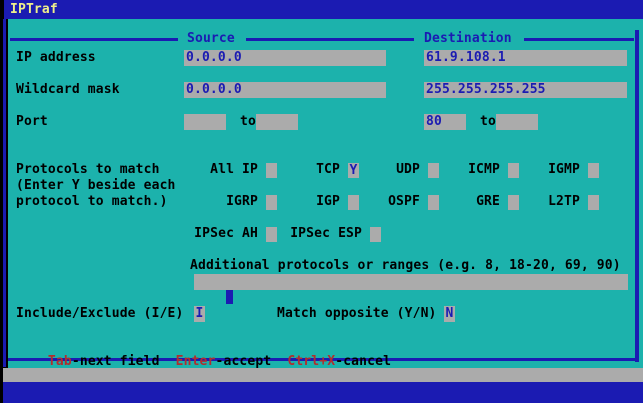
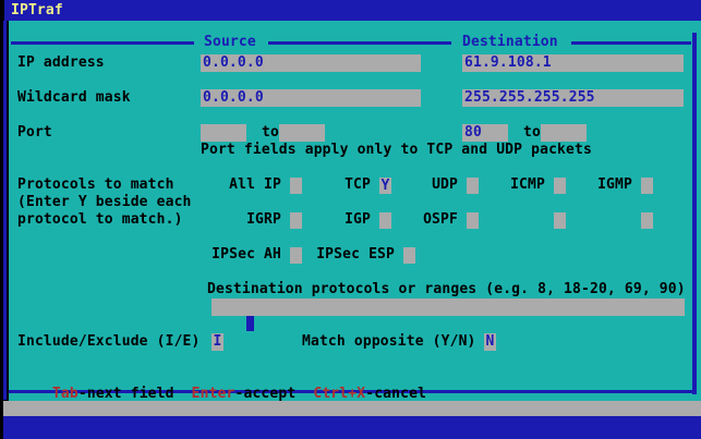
  IPTraf
  Source
  Destination
  IP address
  0.0.0.0
  61.9.108.1
  Wildcard mask
  0.0.0.0
  255.255.255.255
  Port
  to
  80
  to
+ Port fields apply only to TCP and UDP packets
  Protocols to match
  (Enter Y beside each
  protocol to match.)
  All IP
  TCP
  Y
  UDP
  ICMP
  IGMP
  IGRP
  IGP
  OSPF
- GRE
- L2TP
  IPSec AH
  IPSec ESP
- Additional protocols or ranges (e.g. 8, 18-20, 69, 90)
+ Destination protocols or ranges (e.g. 8, 18-20, 69, 90)
  Include/Exclude (I/E)
  I
  Match opposite (Y/N)
  N
  Tab-next field Enter-accept Ctrl+X-cancel
